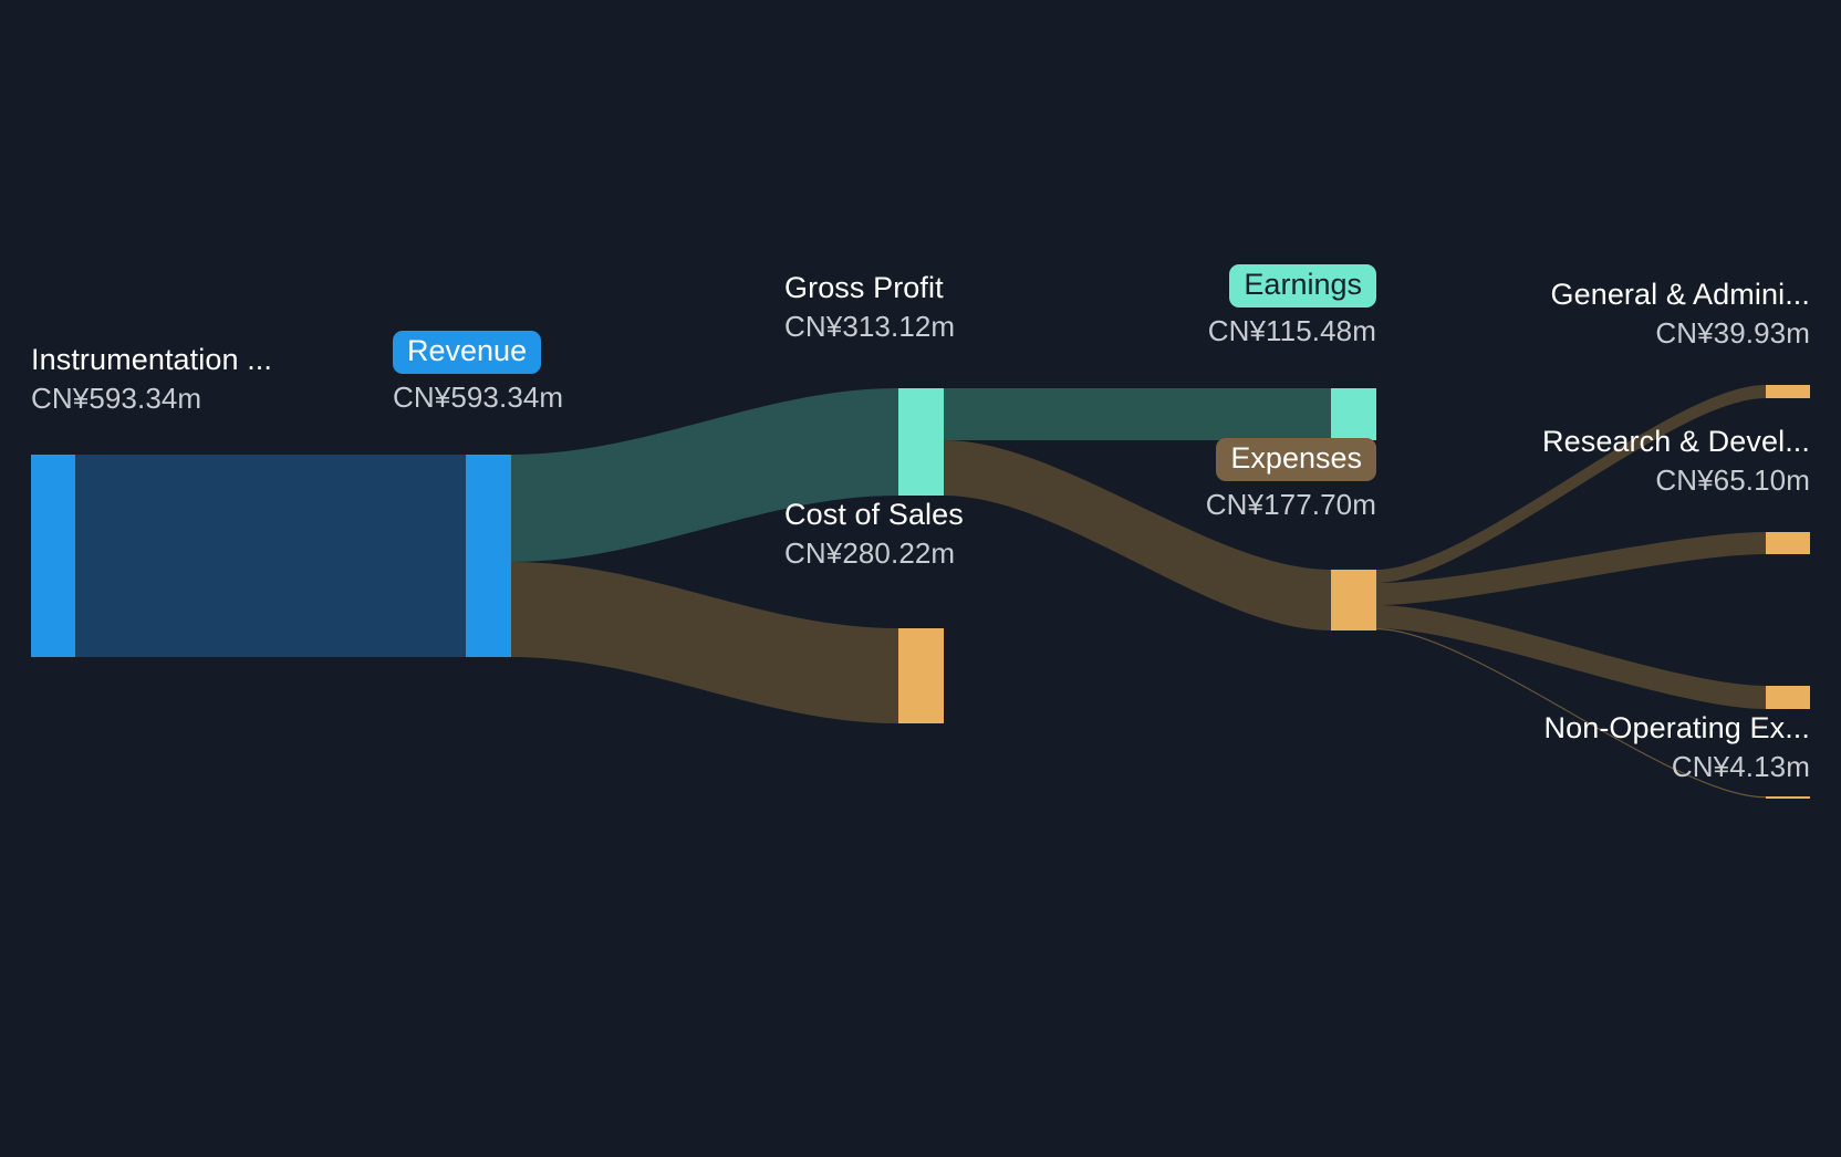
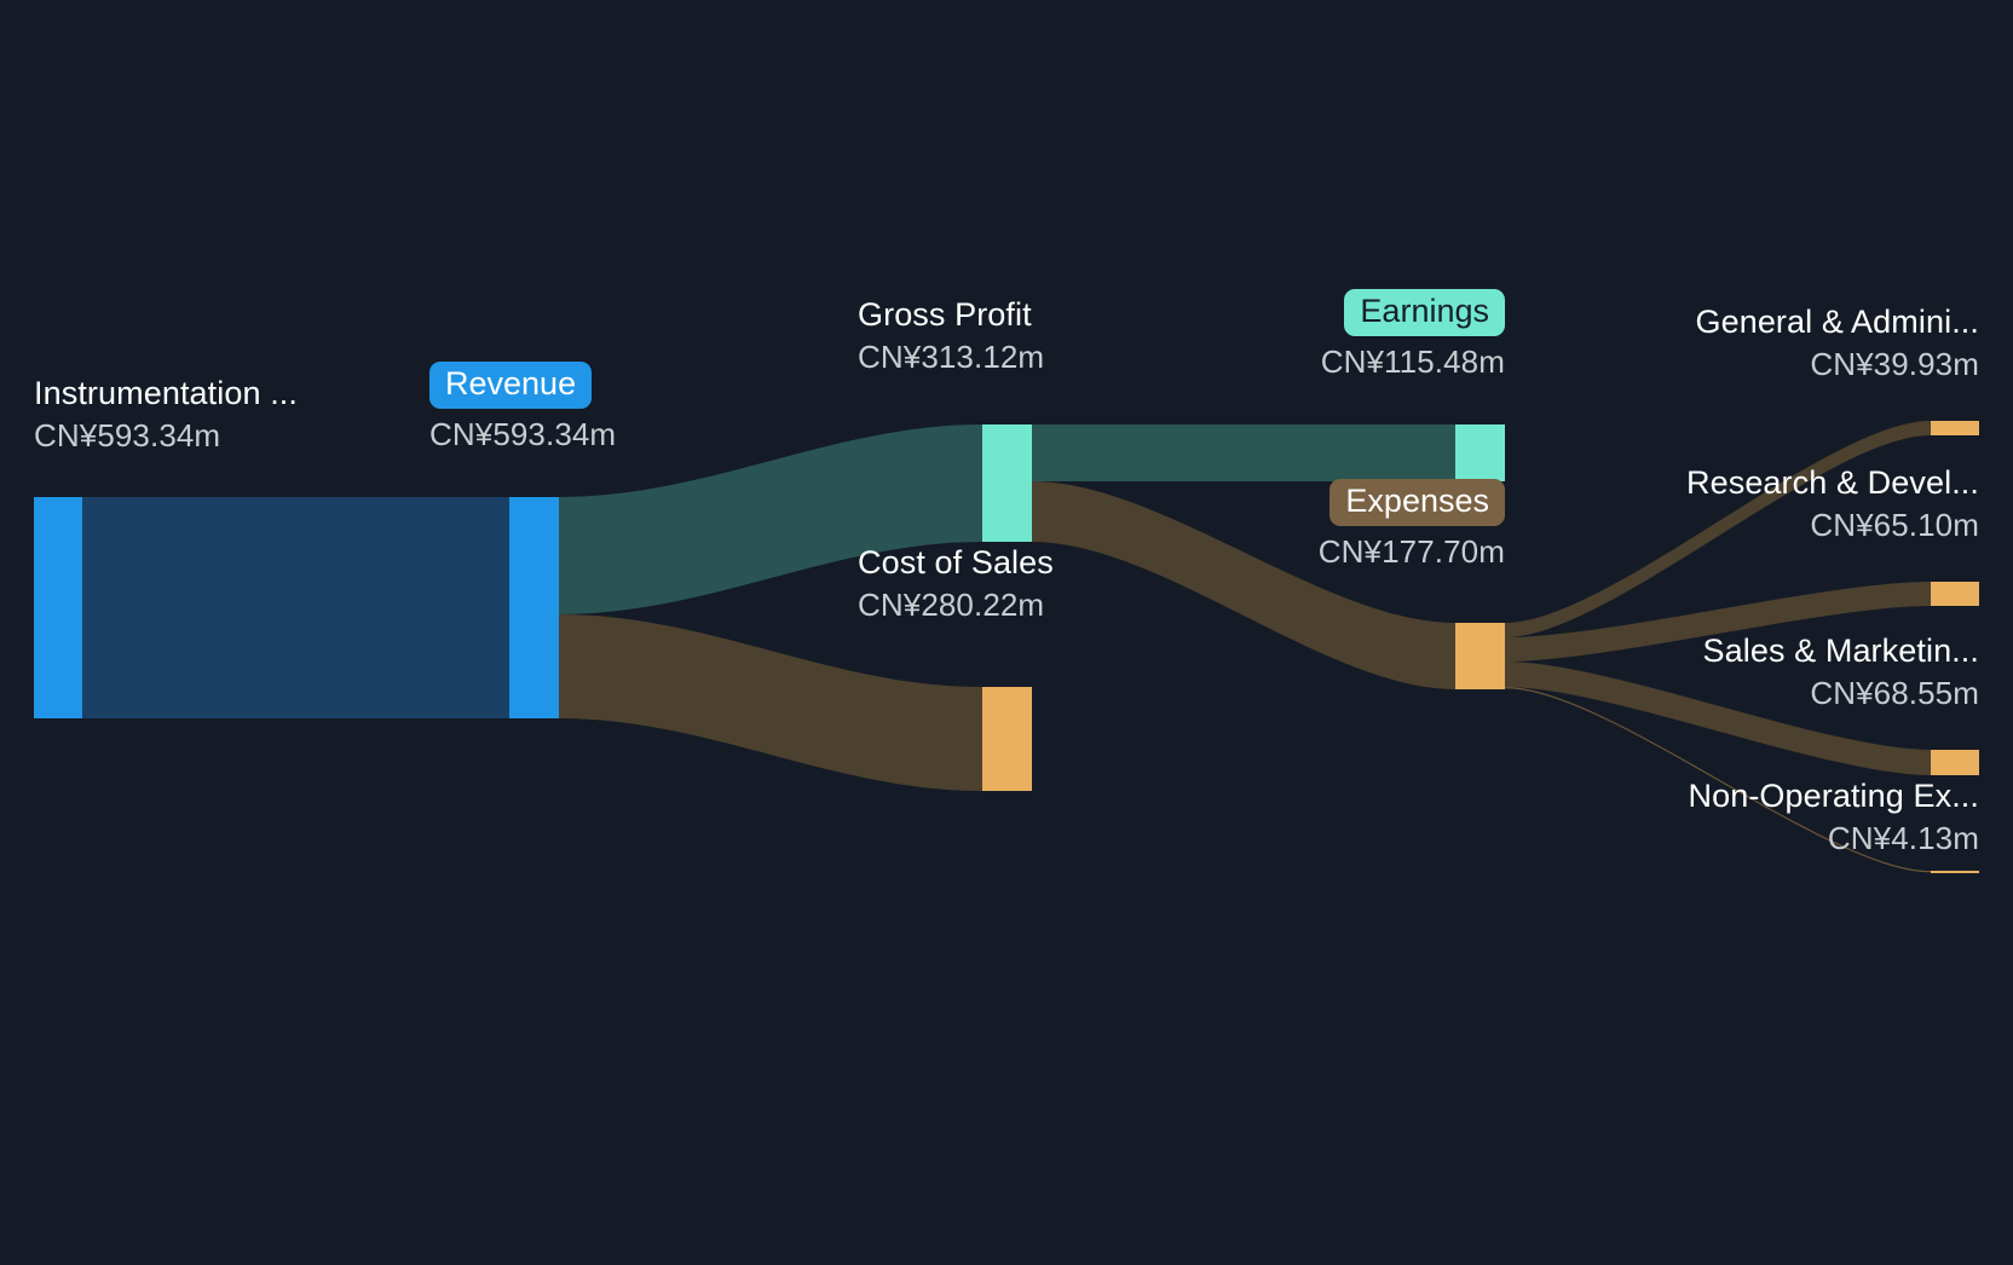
  Instrumentation ...
  CN¥593.34m
  Revenue
  CN¥593.34m
  Gross Profit
  CN¥313.12m
  Cost of Sales
  CN¥280.22m
  Earnings
  CN¥115.48m
  Expenses
  CN¥177.70m
  General & Admini...
  CN¥39.93m
  Research & Devel...
  CN¥65.10m
+ Sales & Marketin...
+ CN¥68.55m
  Non-Operating Ex...
  CN¥4.13m
